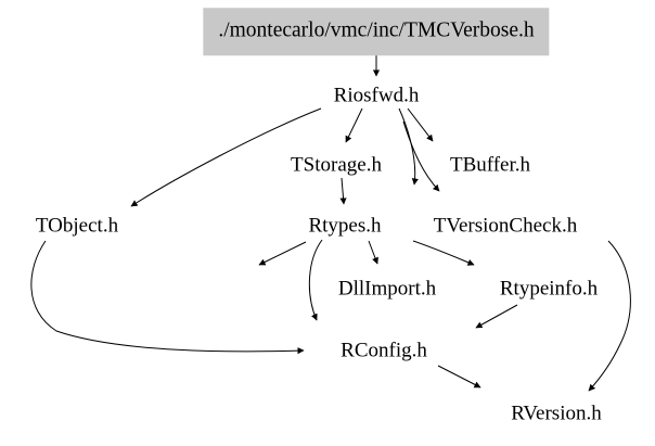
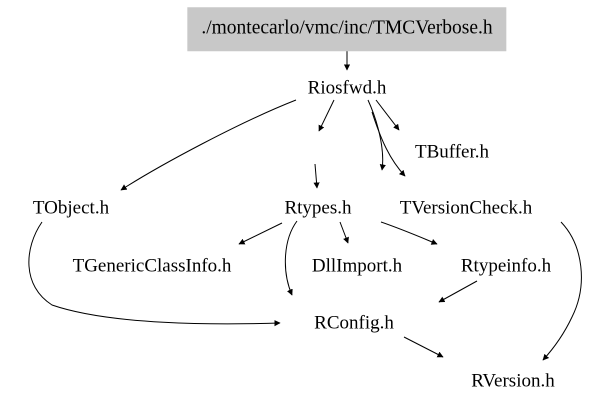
  ./montecarlo/vmc/inc/TMCVerbose.h
  Riosfwd.h
- TStorage.h
  TBuffer.h
  TObject.h
  Rtypes.h
  TVersionCheck.h
+ TGenericClassInfo.h
  DllImport.h
  Rtypeinfo.h
  RConfig.h
  RVersion.h
